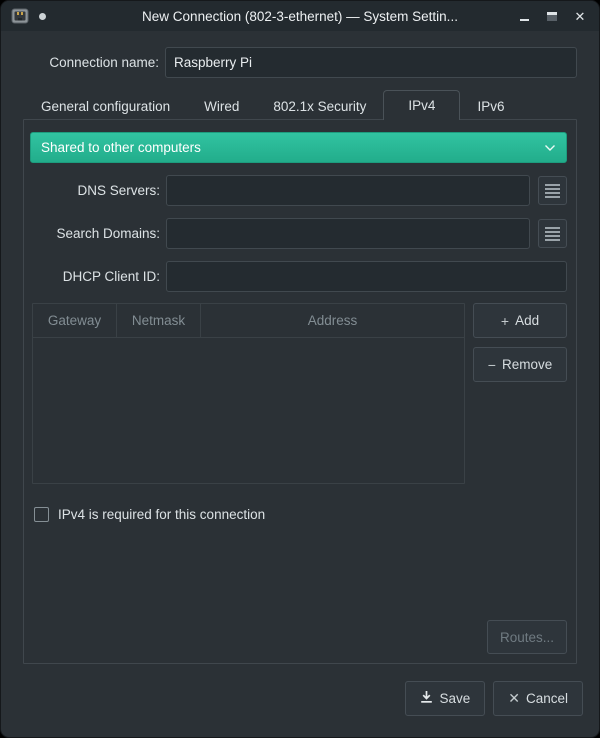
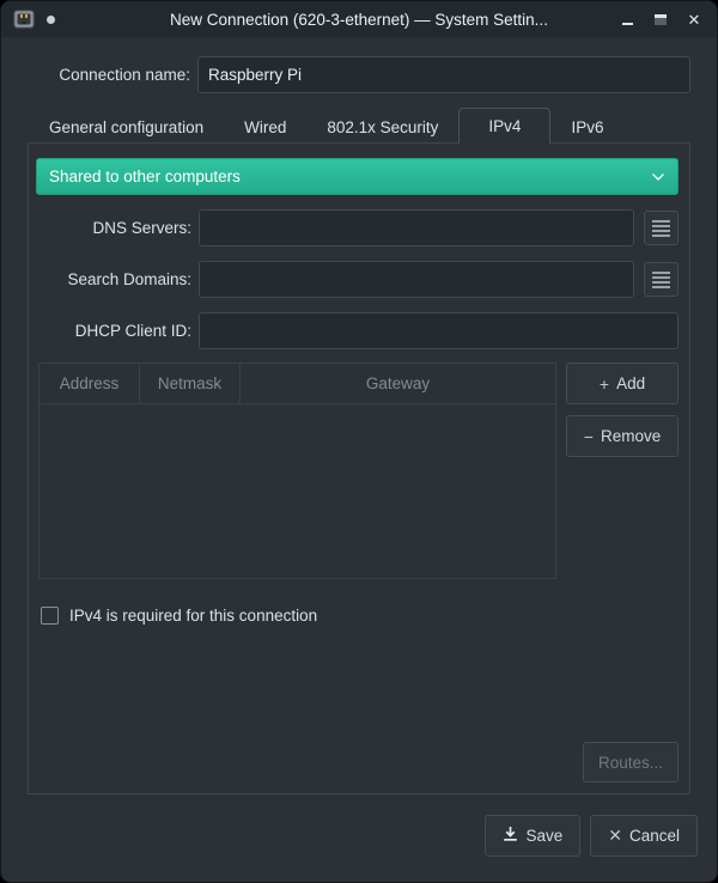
- New Connection (802-3-ethernet) — System Settin...
+ New Connection (620-3-ethernet) — System Settin...
  ✕
  Connection name:
  Raspberry Pi
  General configuration
  Wired
  802.1x Security
  IPv4
  IPv6
  Shared to other computers
  DNS Servers:
  Search Domains:
  DHCP Client ID:
- Gateway
+ Address
  Netmask
- Address
+ Gateway
  +
  Add
  −
  Remove
  IPv4 is required for this connection
  Routes...
  Save
  ✕
  Cancel
